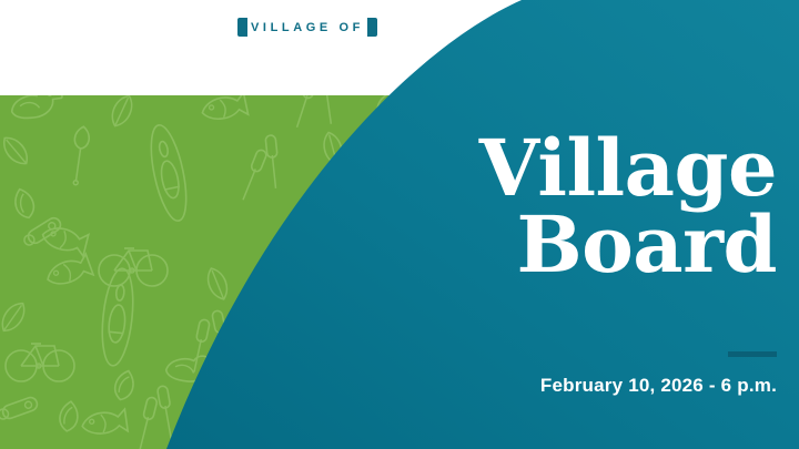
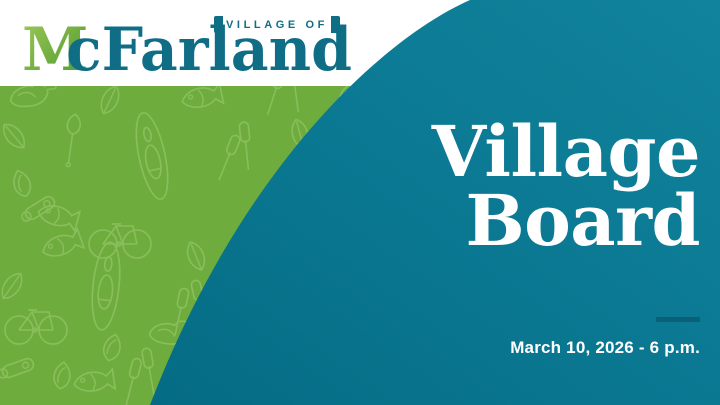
  VILLAGE OF
+ M
+ cFarland
  Village
  Board
- February 10, 2026 - 6 p.m.
+ March 10, 2026 - 6 p.m.
